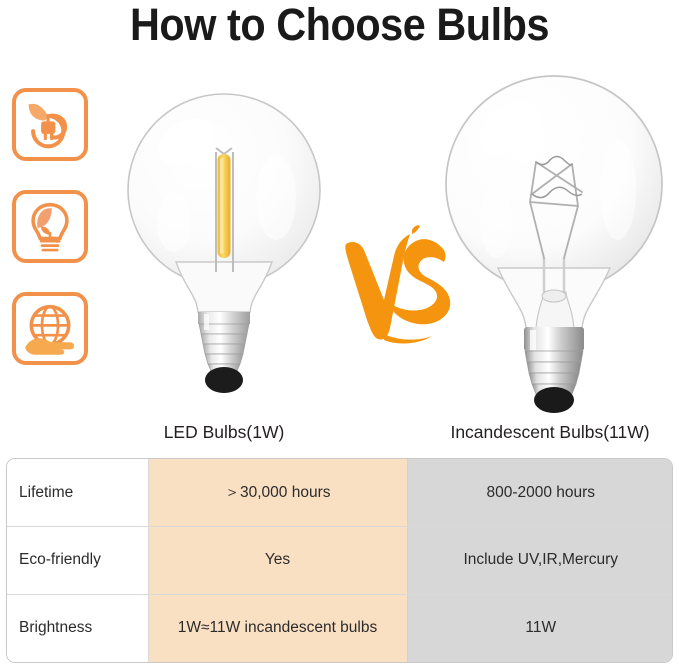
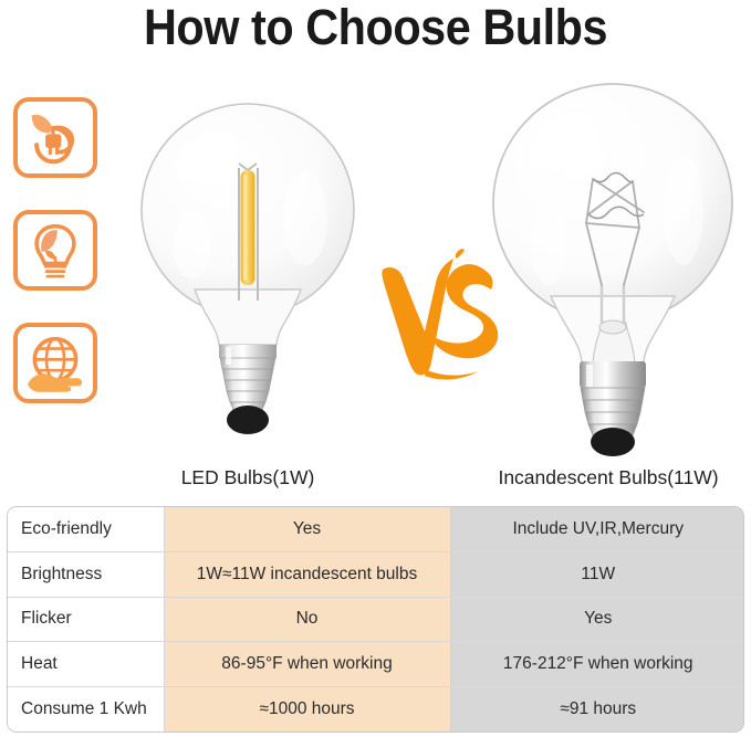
  How to Choose Bulbs
  LED Bulbs(1W)
  Incandescent Bulbs(11W)
- Lifetime	＞30,000 hours	800-2000 hours
  Eco-friendly	Yes	Include UV,IR,Mercury
  Brightness	1W≈11W incandescent bulbs	11W
+ Flicker	No	Yes
+ Heat	86-95°F when working	176-212°F when working
+ Consume 1 Kwh	≈1000 hours	≈91 hours
